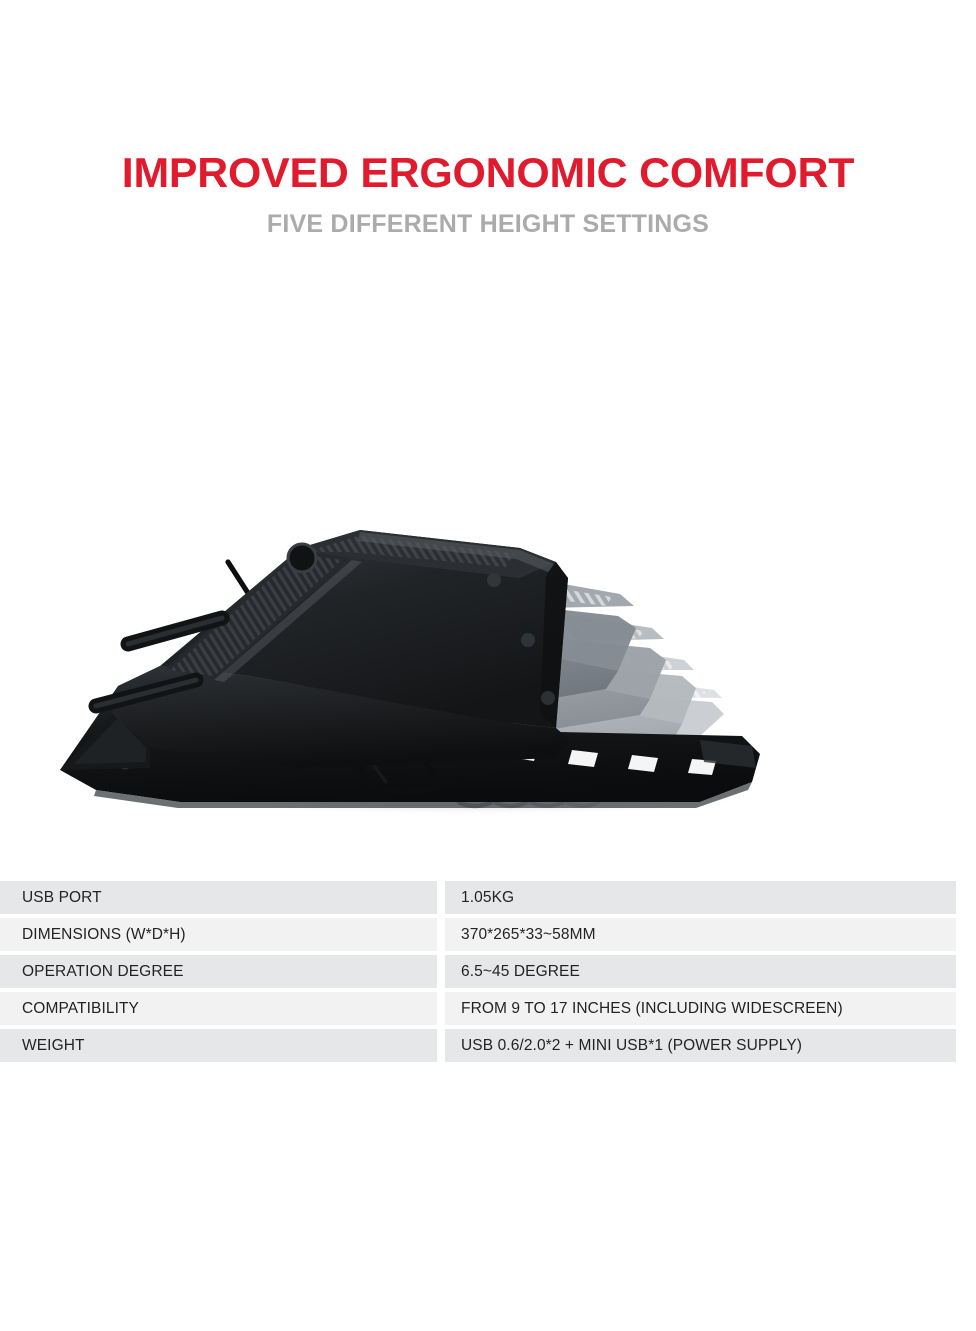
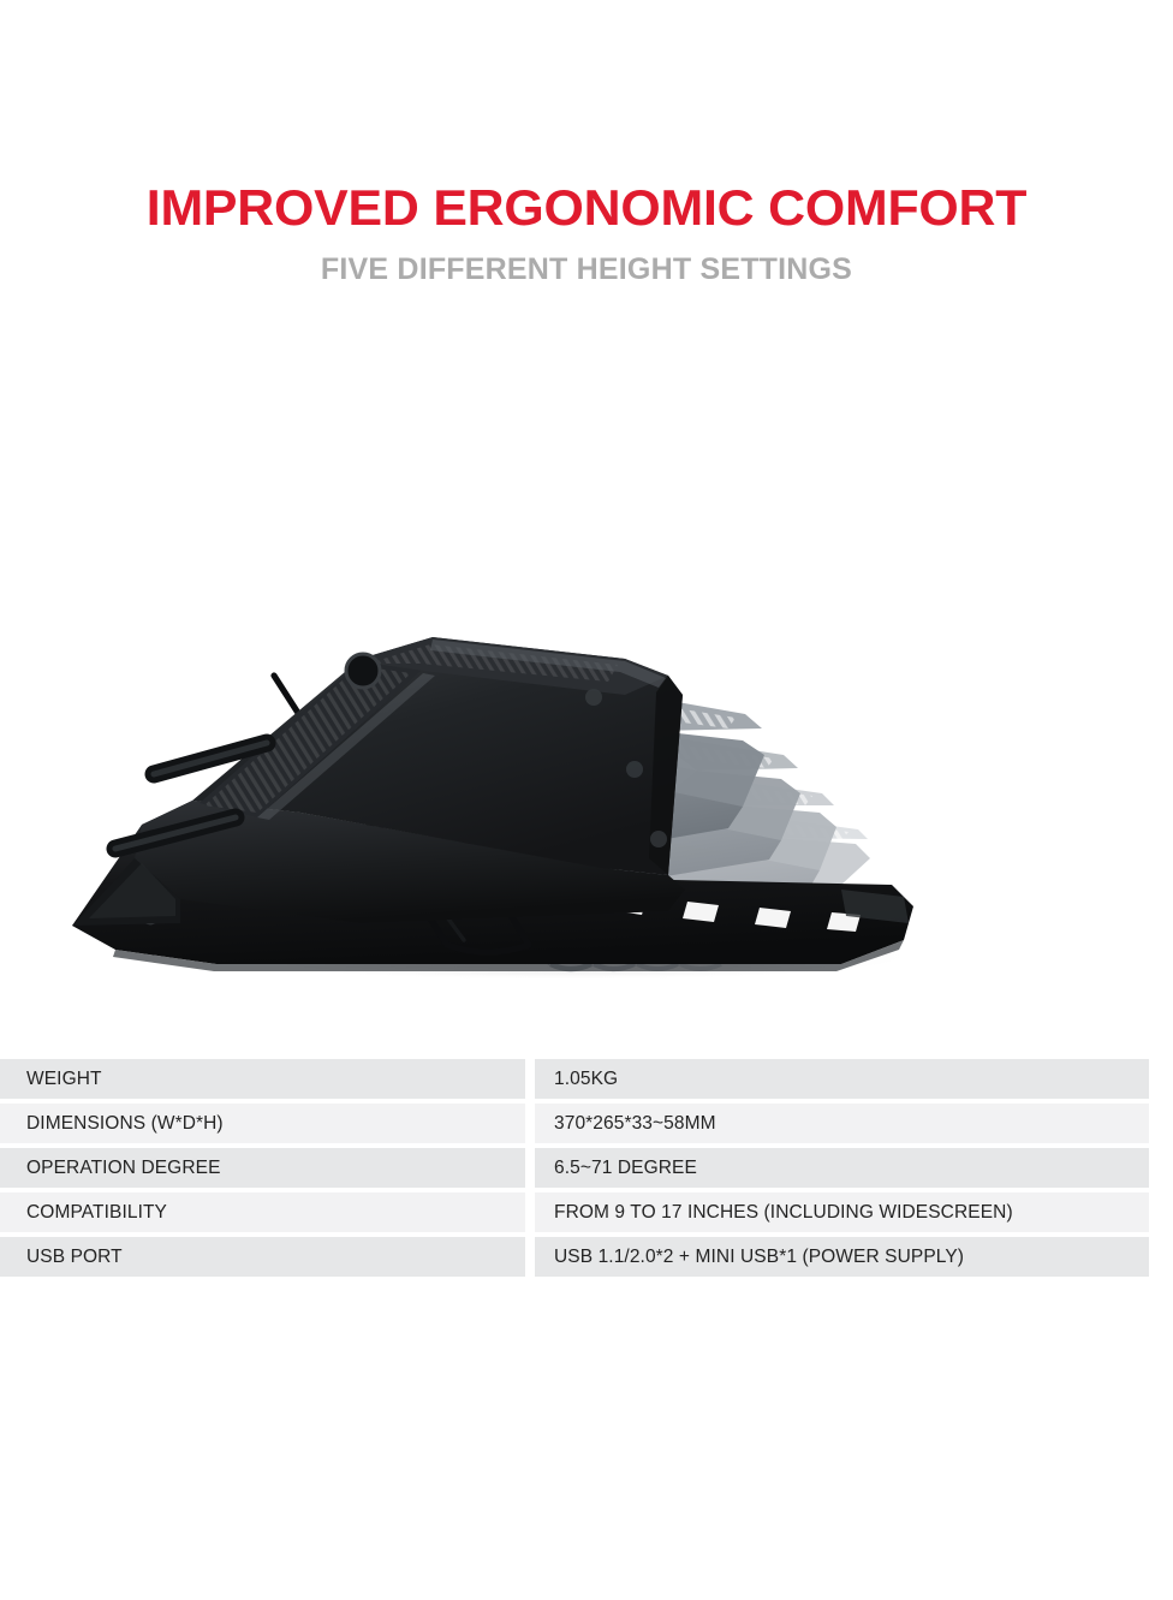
  IMPROVED ERGONOMIC COMFORT
  FIVE DIFFERENT HEIGHT SETTINGS
- USB PORT
+ WEIGHT
  1.05KG
  DIMENSIONS (W*D*H)
  370*265*33~58MM
  OPERATION DEGREE
- 6.5~45 DEGREE
+ 6.5~71 DEGREE
  COMPATIBILITY
  FROM 9 TO 17 INCHES (INCLUDING WIDESCREEN)
- WEIGHT
+ USB PORT
- USB 0.6/2.0*2 + MINI USB*1 (POWER SUPPLY)
+ USB 1.1/2.0*2 + MINI USB*1 (POWER SUPPLY)
